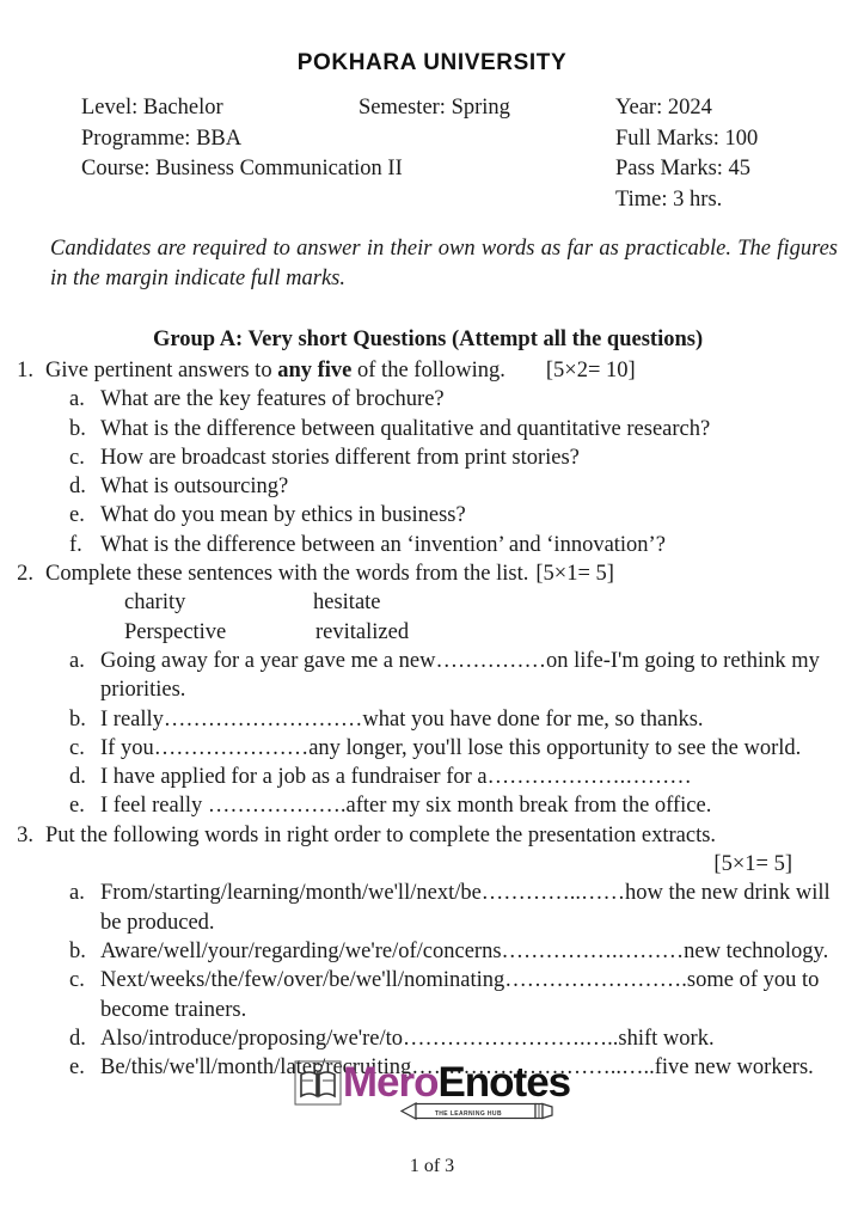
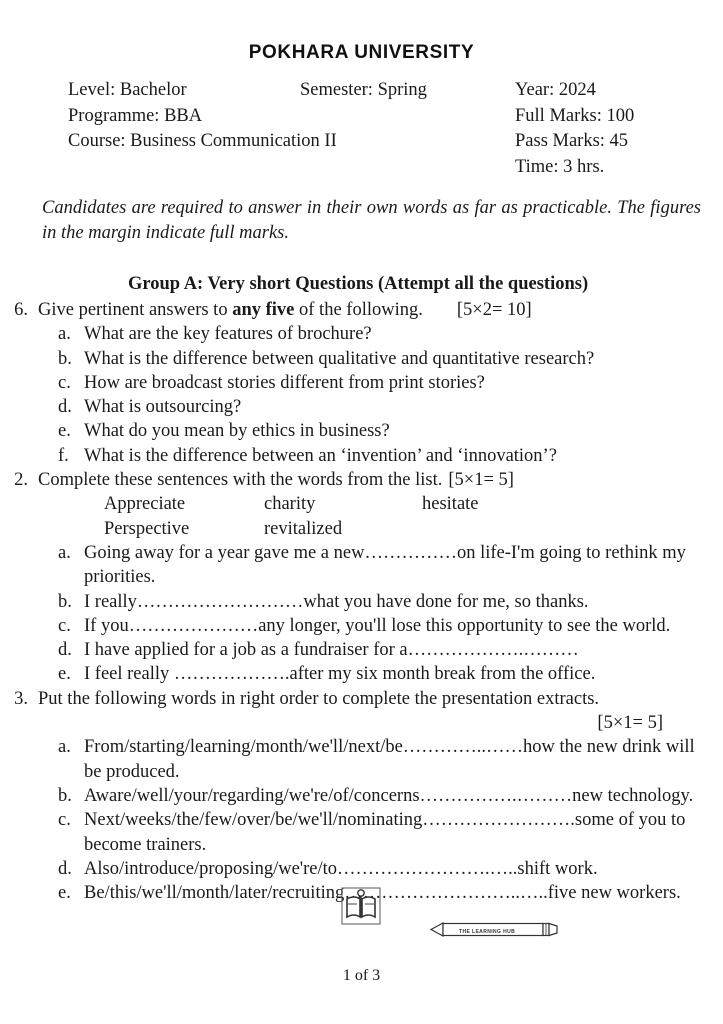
  POKHARA UNIVERSITY
  Level: Bachelor
  Semester: Spring
  Year: 2024
  Programme: BBA
  Full Marks: 100
  Course: Business Communication II
  Pass Marks: 45
  Time: 3 hrs.
  Candidates are required to answer in their own words as far as practicable. The figures in the margin indicate full marks.
  Group A: Very short Questions (Attempt all the questions)
- 1.
+ 6.
  Give pertinent answers to any five of the following. [5×2= 10]
  a.
  What are the key features of brochure?
  b.
  What is the difference between qualitative and quantitative research?
  c.
  How are broadcast stories different from print stories?
  d.
  What is outsourcing?
  e.
  What do you mean by ethics in business?
  f.
  What is the difference between an ‘invention’ and ‘innovation’?
  2.
  Complete these sentences with the words from the list. [5×1= 5]
+ Appreciate
  charity
  hesitate
  Perspective
  revitalized
  a.
  Going away for a year gave me a new……………on life-I'm going to rethink my priorities.
  b.
  I really………………………what you have done for me, so thanks.
  c.
  If you…………………any longer, you'll lose this opportunity to see the world.
  d.
  I have applied for a job as a fundraiser for a……………….………
  e.
  I feel really ……………….after my six month break from the office.
  3.
  Put the following words in right order to complete the presentation extracts.
  [5×1= 5]
  a.
  From/starting/learning/month/we'll/next/be…………..……how the new drink will be produced.
  b.
  Aware/well/your/regarding/we're/of/concerns…………….………new technology.
  c.
  Next/weeks/the/few/over/be/we'll/nominating…………………….some of you to become trainers.
  d.
  Also/introduce/proposing/we're/to…………………….…..shift work.
  e.
  Be/this/we'll/month/later/recruiting………………………..…..five new workers.
- MeroEnotes
  1 of 3
